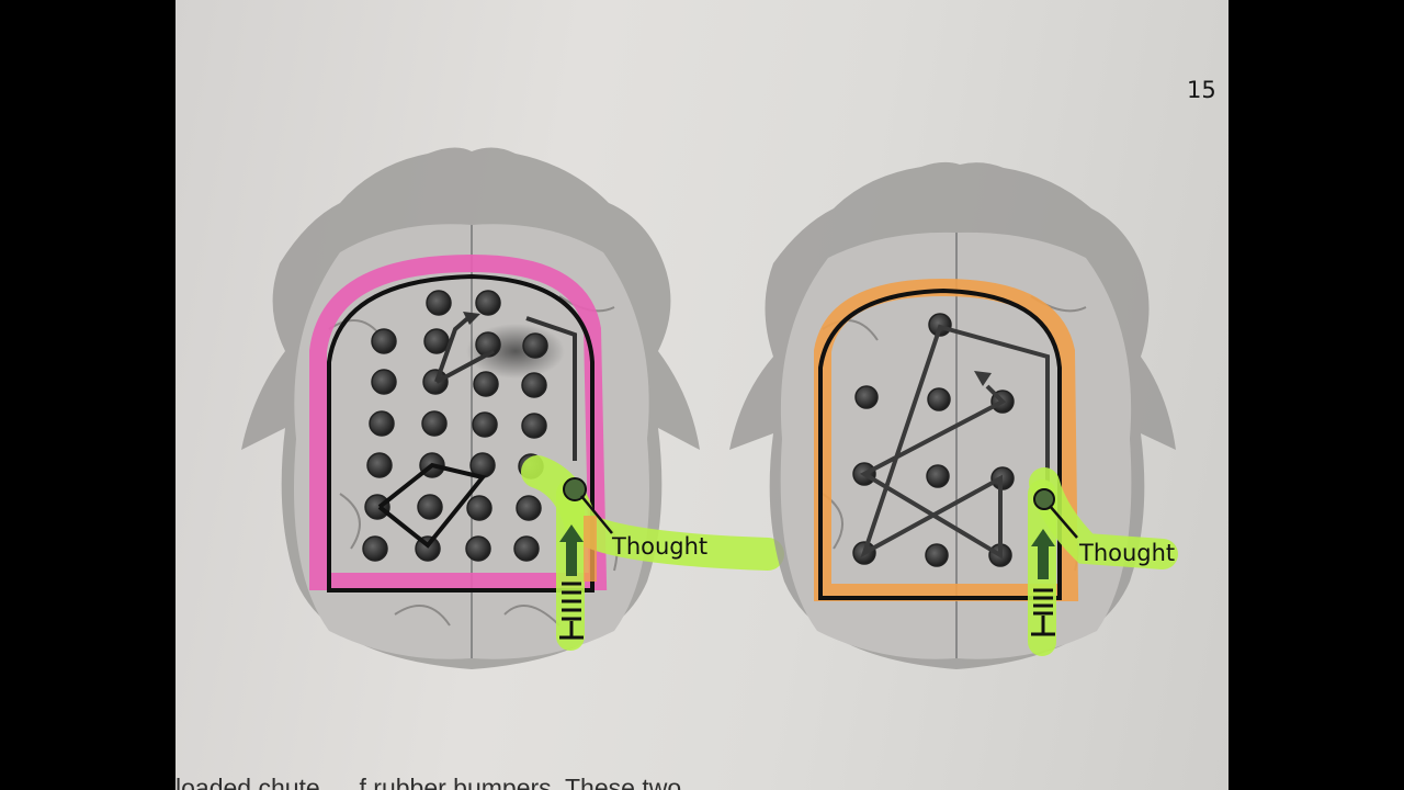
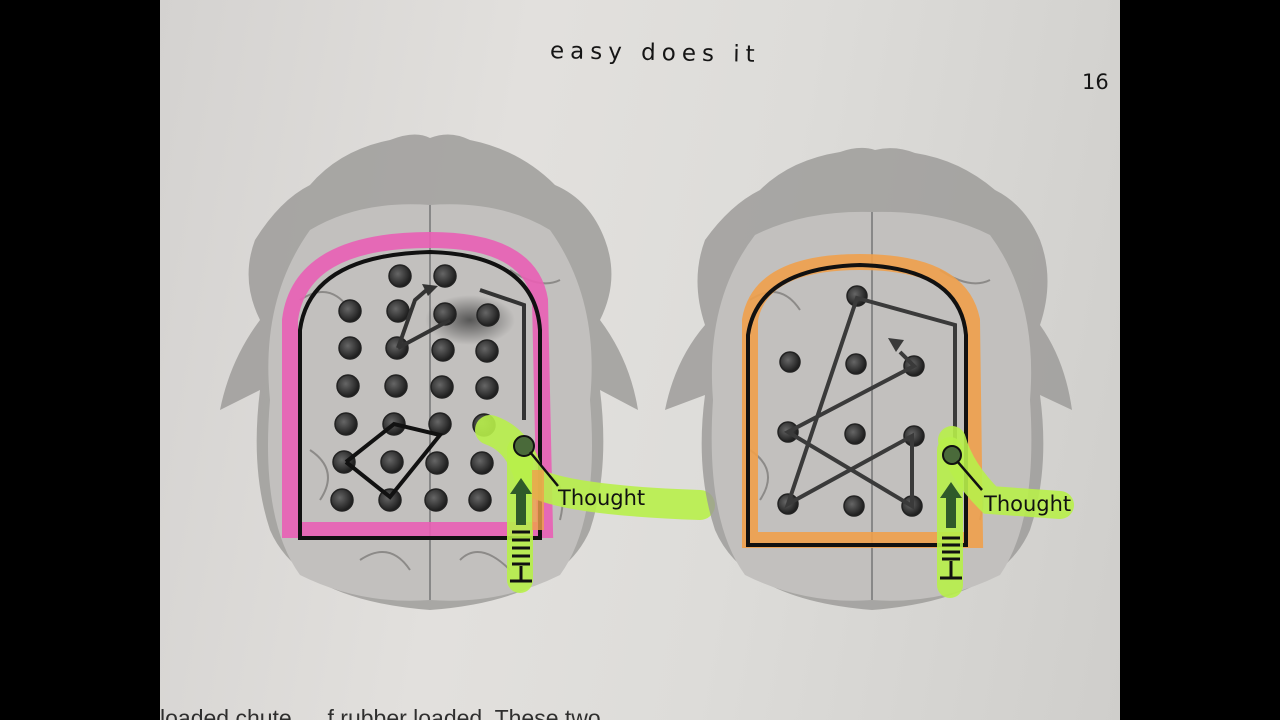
+ easy does it
- 15
+ 16
  Thought
  Thought
- loaded chute … f rubber bumpers. These two
+ loaded chute … f rubber loaded. These two
